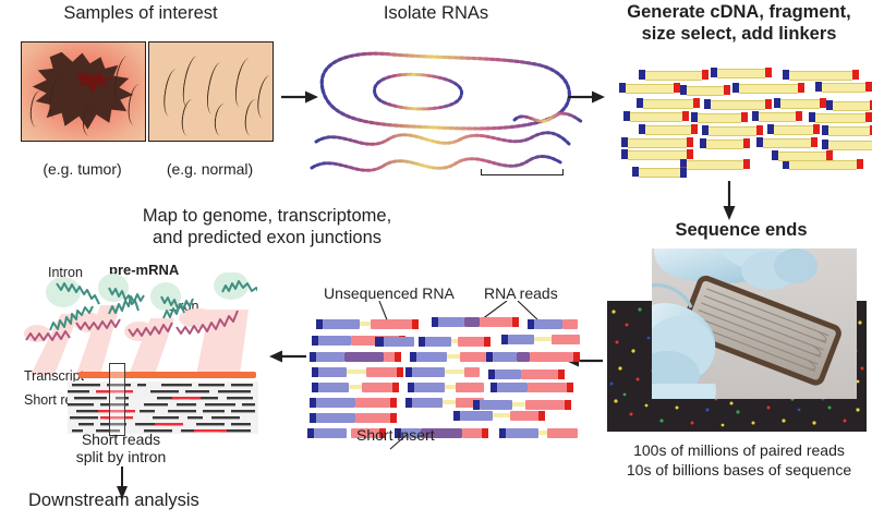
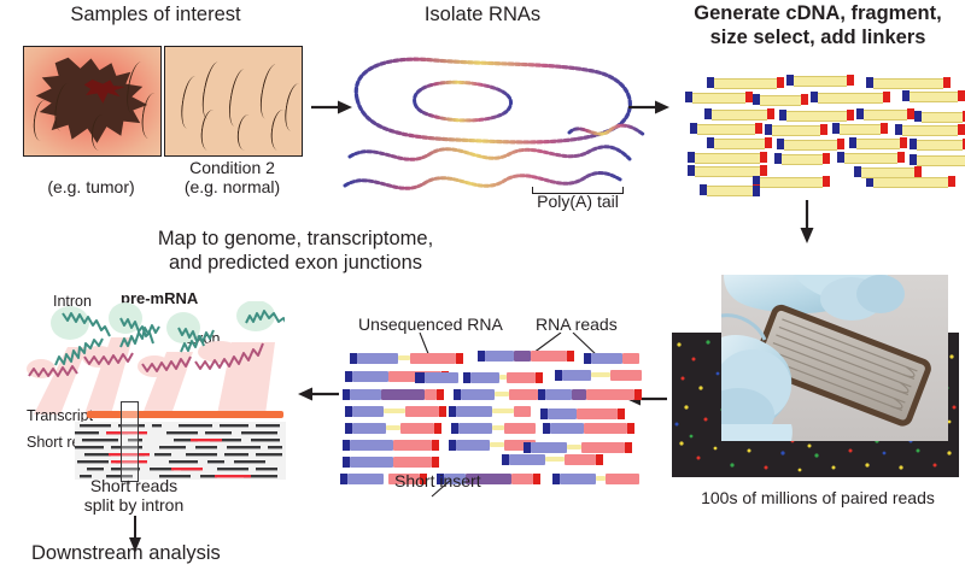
  Samples of interest
  (e.g. tumor)
+ Condition 2
  (e.g. normal)
  Isolate RNAs
+ Poly(A) tail
  Generate cDNA, fragment,
  size select, add linkers
- Sequence ends
  100s of millions of paired reads
- 10s of billions bases of sequence
  Unsequenced RNA
  RNA reads
  Short insert
  Map to genome, transcriptome,
  and predicted exon junctions
  Intron
  pre-mRNA
  Transcrip
  Short reads
  split by intron
  Downstream analysis
